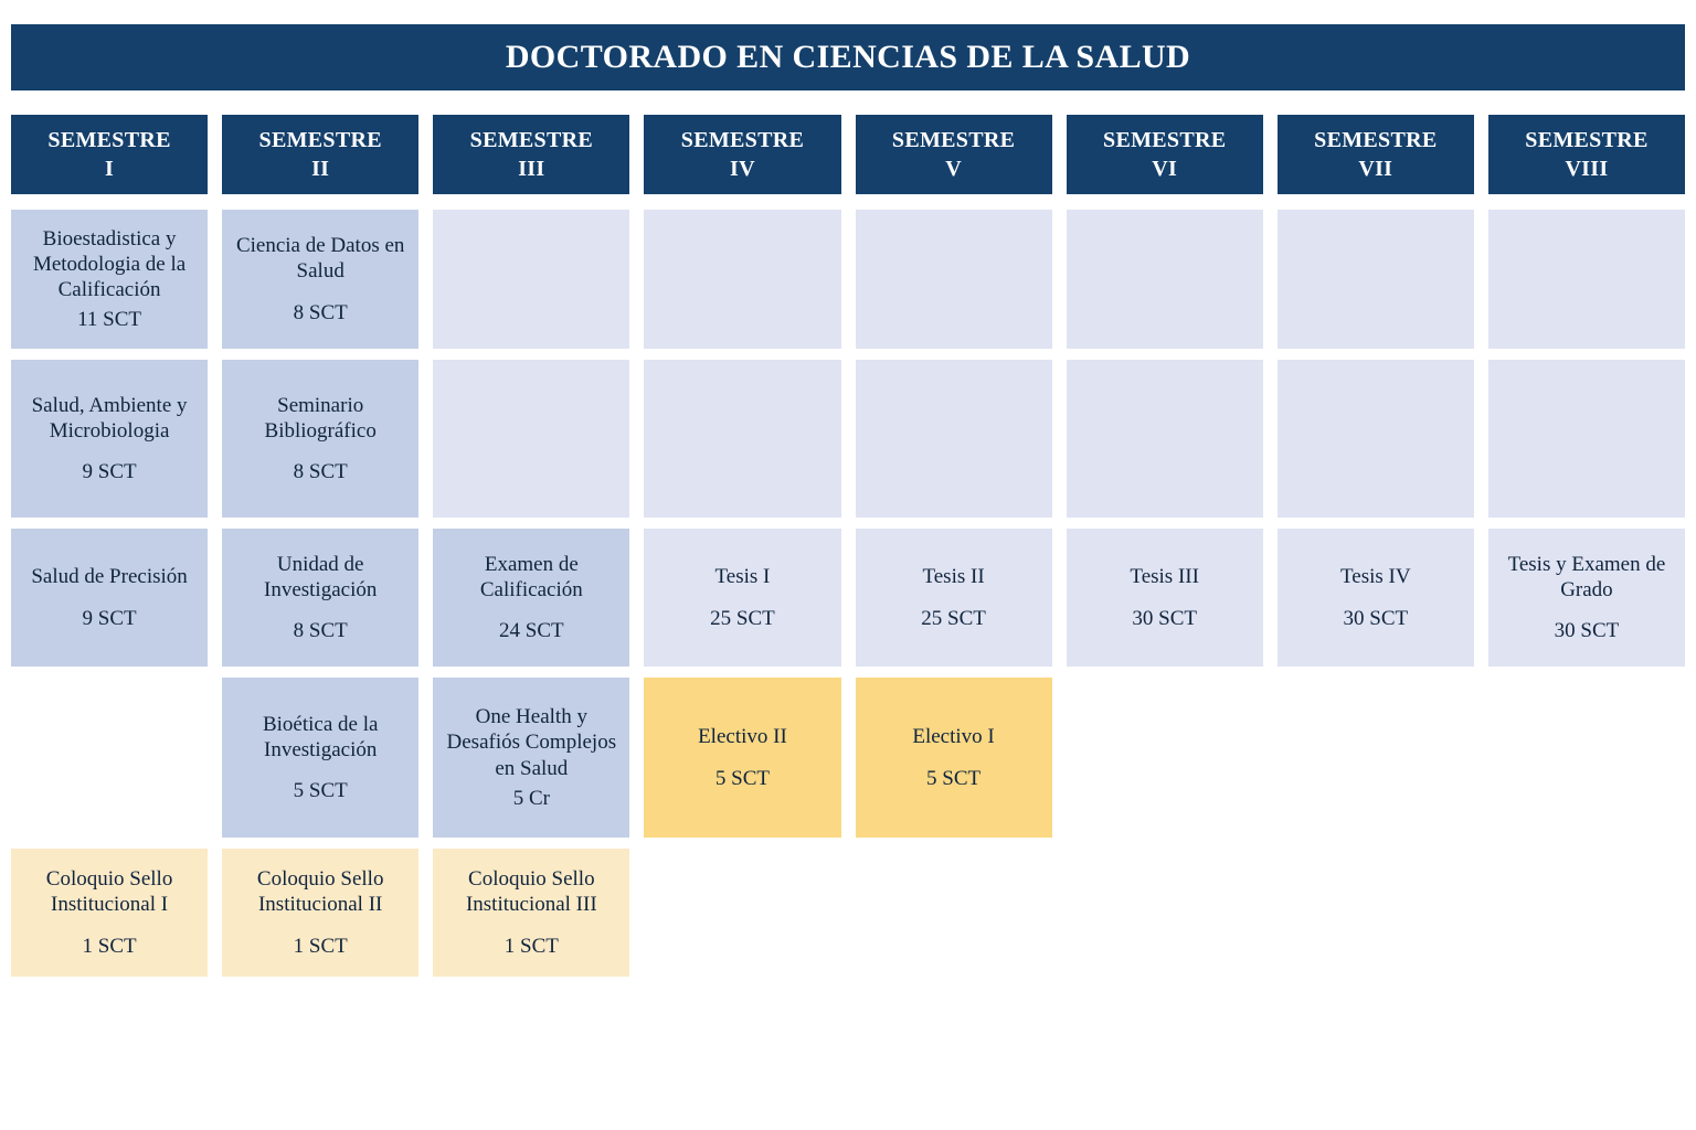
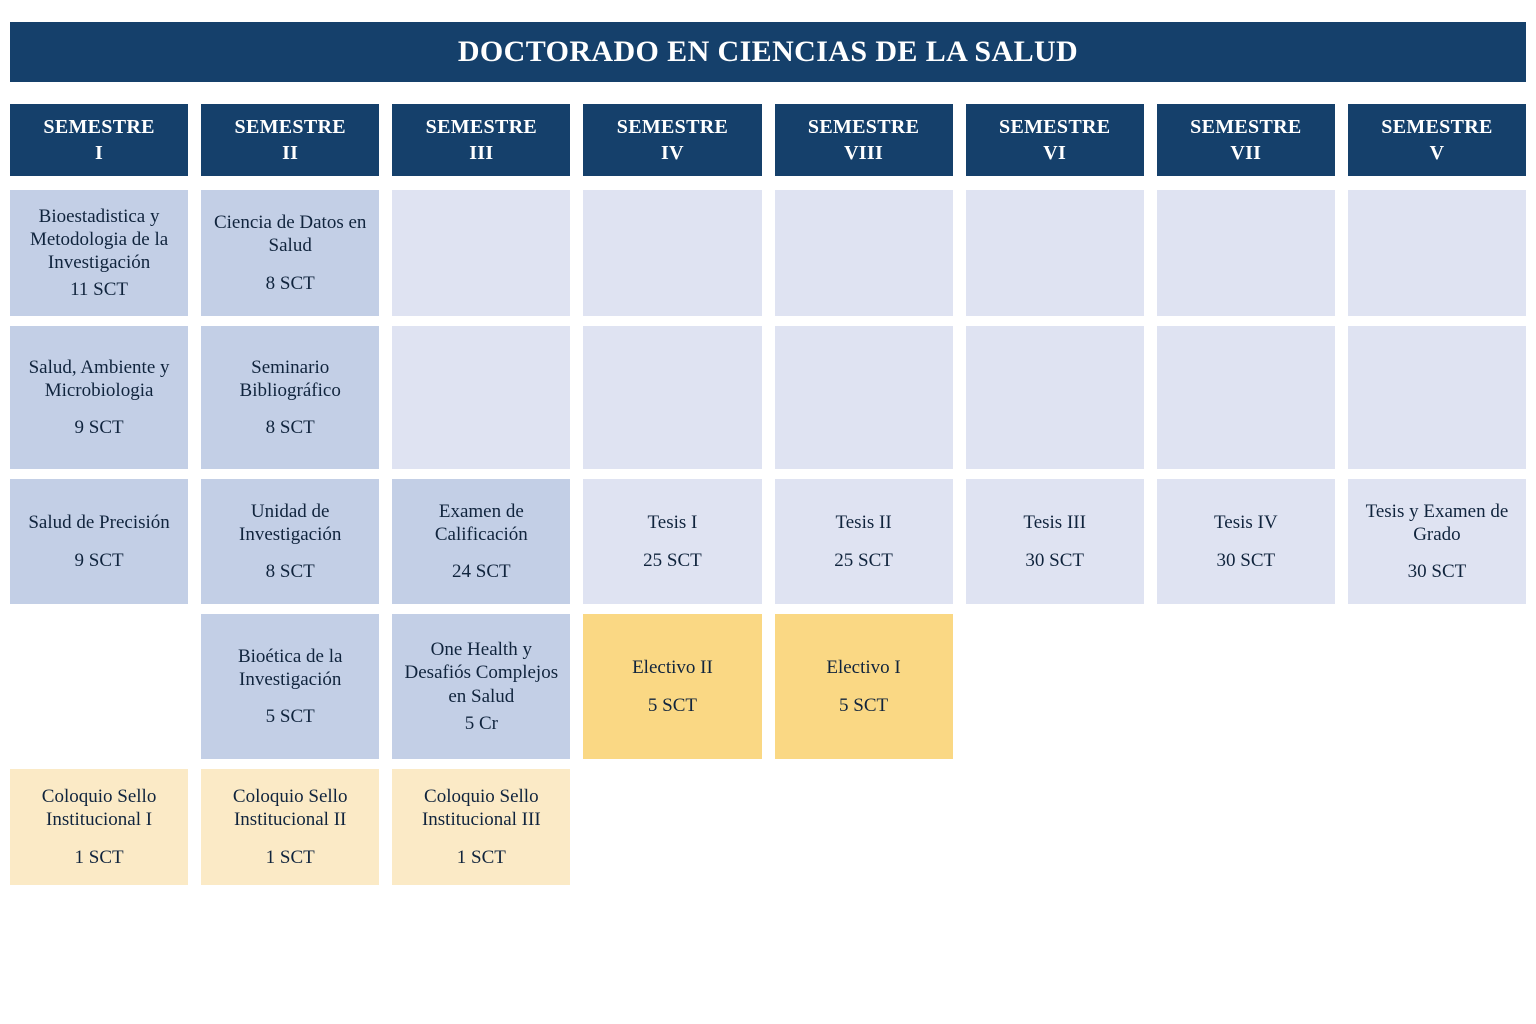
  DOCTORADO EN CIENCIAS DE LA SALUD
  SEMESTRE
  I
- Bioestadistica y Metodologia de la Calificación
+ Bioestadistica y Metodologia de la Investigación
  11 SCT
  Salud, Ambiente y Microbiologia
  9 SCT
  Salud de Precisión
  9 SCT
  Coloquio Sello Institucional I
  1 SCT
  SEMESTRE
  II
  Ciencia de Datos en Salud
  8 SCT
  Seminario Bibliográfico
  8 SCT
  Unidad de Investigación
  8 SCT
  Bioética de la Investigación
  5 SCT
  Coloquio Sello Institucional II
  1 SCT
  SEMESTRE
  III
  Examen de Calificación
  24 SCT
  One Health y Desafiós Complejos en Salud
  5 Cr
  Coloquio Sello Institucional III
  1 SCT
  SEMESTRE
  IV
  Tesis I
  25 SCT
  Electivo II
  5 SCT
  SEMESTRE
- V
+ VIII
  Tesis II
  25 SCT
  Electivo I
  5 SCT
  SEMESTRE
  VI
  Tesis III
  30 SCT
  SEMESTRE
  VII
  Tesis IV
  30 SCT
  SEMESTRE
- VIII
+ V
  Tesis y Examen de Grado
  30 SCT
